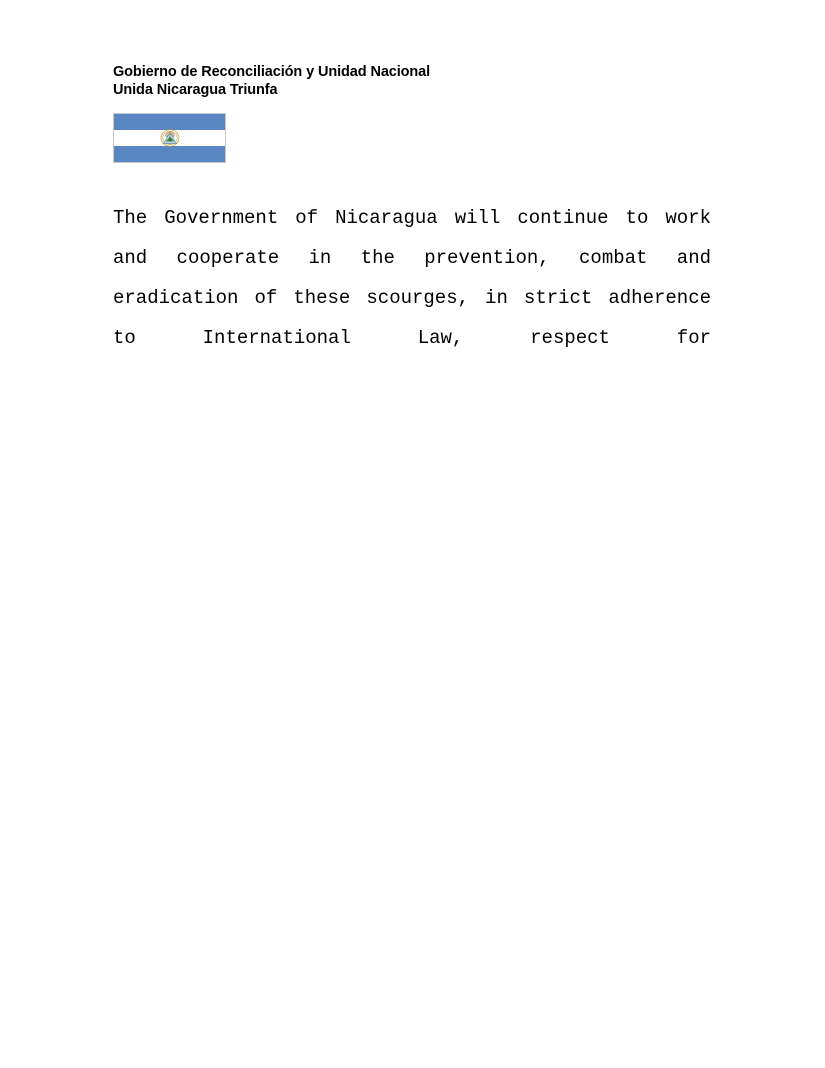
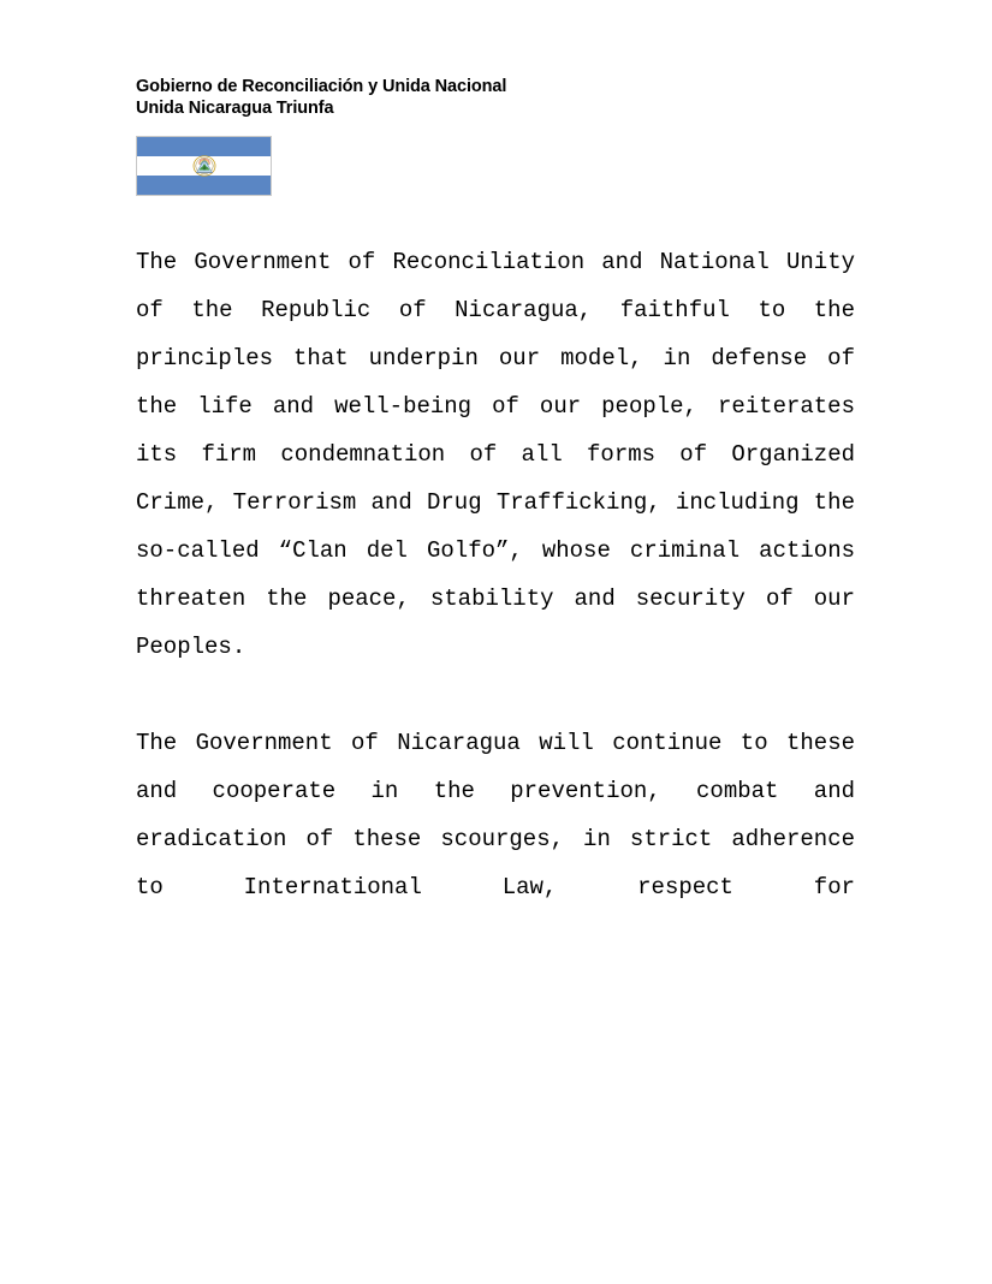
- Gobierno de Reconciliación y Unidad Nacional
+ Gobierno de Reconciliación y Unida Nacional
  Unida Nicaragua Triunfa
+ The Government of Reconciliation and National Unity of the Republic of Nicaragua, faithful to the principles that underpin our model, in defense of the life and well-being of our people, reiterates its firm condemnation of all forms of Organized Crime, Terrorism and Drug Trafficking, including the so-called “Clan del Golfo”, whose criminal actions threaten the peace, stability and security of our Peoples.
- The Government of Nicaragua will continue to work and cooperate in the prevention, combat and eradication of these scourges, in strict adherence to International Law, respect for
+ The Government of Nicaragua will continue to these and cooperate in the prevention, combat and eradication of these scourges, in strict adherence to International Law, respect for
